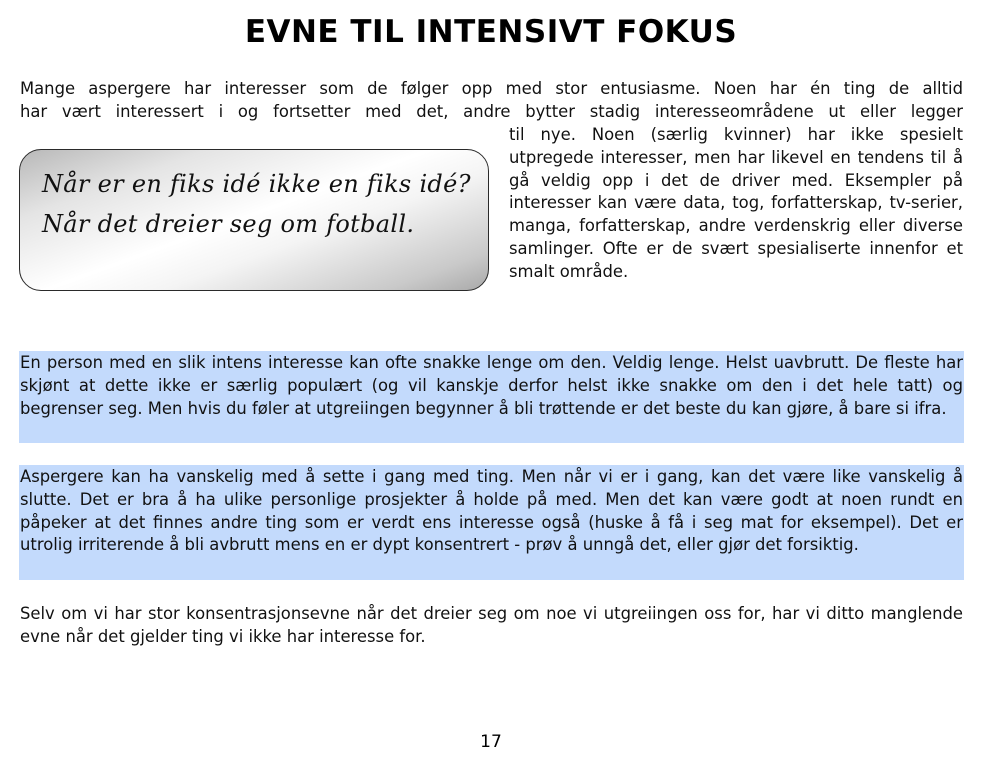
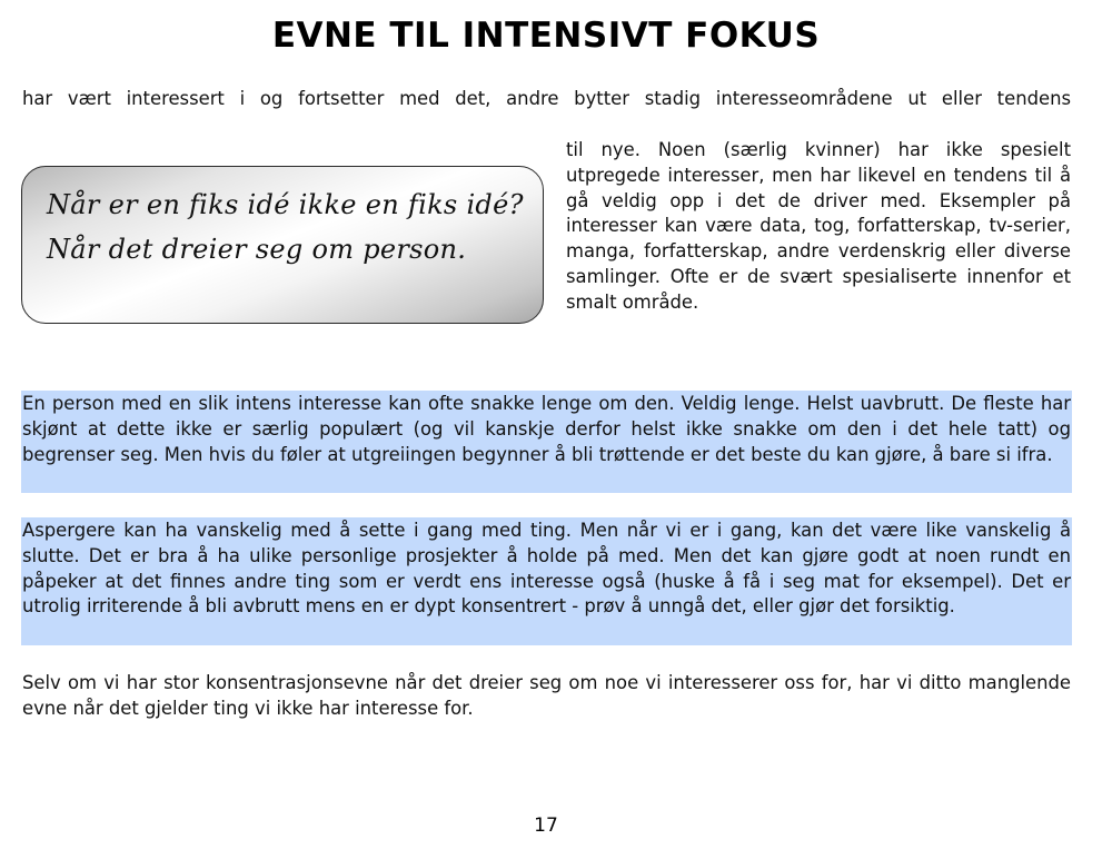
  EVNE TIL INTENSIVT FOKUS
- Mange aspergere har interesser som de følger opp med stor entusiasme. Noen har én ting de alltid
- har vært interessert i og fortsetter med det, andre bytter stadig interesseområdene ut eller legger
+ har vært interessert i og fortsetter med det, andre bytter stadig interesseområdene ut eller tendens
  til nye. Noen (særlig kvinner) har ikke spesielt utpregede interesser, men har likevel en tendens til å gå veldig opp i det de driver med. Eksempler på interesser kan være data, tog, forfatterskap, tv-serier, manga, forfatterskap, andre verdenskrig eller diverse samlinger. Ofte er de svært spesialiserte innenfor et smalt område.
- Når er en fiks idé ikke en fiks idé? Når det dreier seg om fotball.
+ Når er en fiks idé ikke en fiks idé? Når det dreier seg om person.
  En person med en slik intens interesse kan ofte snakke lenge om den. Veldig lenge. Helst uavbrutt. De fleste har skjønt at dette ikke er særlig populært (og vil kanskje derfor helst ikke snakke om den i det hele tatt) og begrenser seg. Men hvis du føler at utgreiingen begynner å bli trøttende er det beste du kan gjøre, å bare si ifra.
- Aspergere kan ha vanskelig med å sette i gang med ting. Men når vi er i gang, kan det være like vanskelig å slutte. Det er bra å ha ulike personlige prosjekter å holde på med. Men det kan være godt at noen rundt en påpeker at det finnes andre ting som er verdt ens interesse også (huske å få i seg mat for eksempel). Det er utrolig irriterende å bli avbrutt mens en er dypt konsentrert - prøv å unngå det, eller gjør det forsiktig.
+ Aspergere kan ha vanskelig med å sette i gang med ting. Men når vi er i gang, kan det være like vanskelig å slutte. Det er bra å ha ulike personlige prosjekter å holde på med. Men det kan gjøre godt at noen rundt en påpeker at det finnes andre ting som er verdt ens interesse også (huske å få i seg mat for eksempel). Det er utrolig irriterende å bli avbrutt mens en er dypt konsentrert - prøv å unngå det, eller gjør det forsiktig.
- Selv om vi har stor konsentrasjonsevne når det dreier seg om noe vi utgreiingen oss for, har vi ditto manglende evne når det gjelder ting vi ikke har interesse for.
+ Selv om vi har stor konsentrasjonsevne når det dreier seg om noe vi interesserer oss for, har vi ditto manglende evne når det gjelder ting vi ikke har interesse for.
  17
